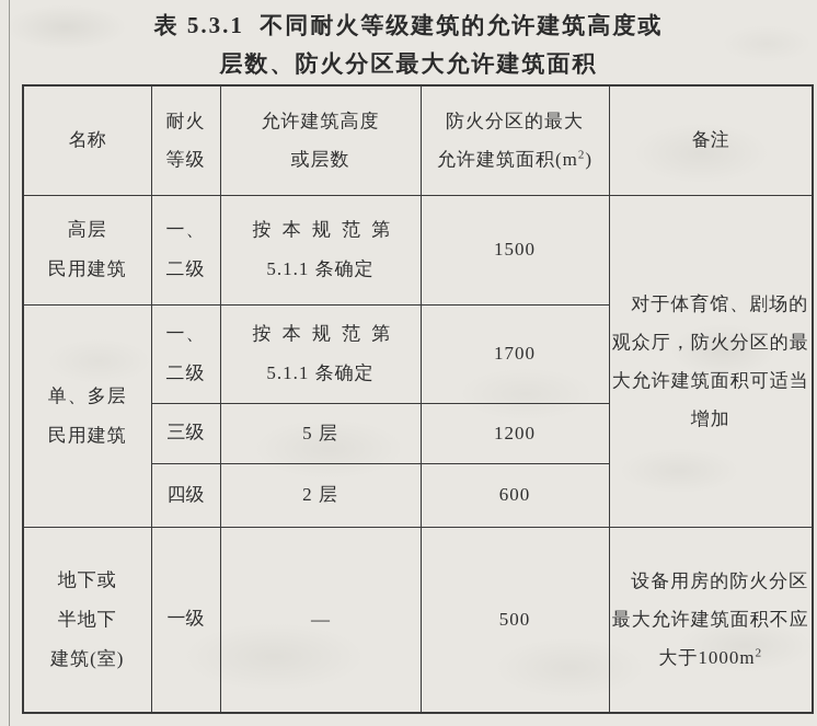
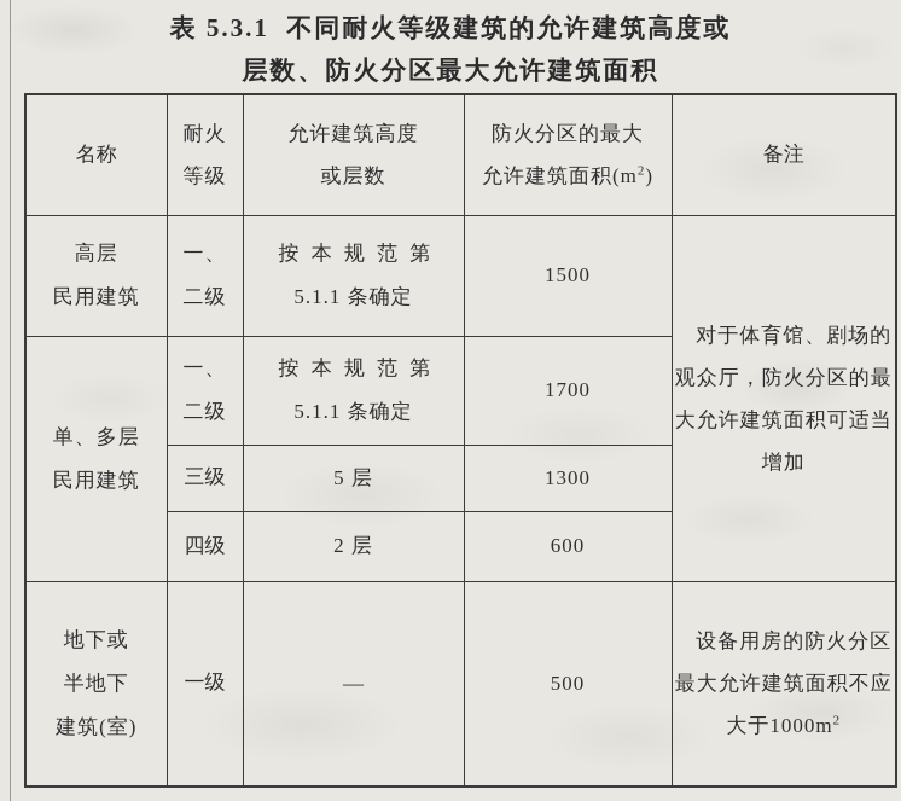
  表 5.3.1 不同耐火等级建筑的允许建筑高度或
  层数、防火分区最大允许建筑面积
  名称	耐火 等级	允许建筑高度 或层数	防火分区的最大 允许建筑面积(m2)	备注
  高层 民用建筑	一、 二级	按本规范第 5.1.1 条确定	1500	对于体育馆、剧场的观众厅，防火分区的最大允许建筑面积可适当增加
  单、多层 民用建筑	一、 二级	按本规范第 5.1.1 条确定	1700
- 三级	5 层	1200
+ 三级	5 层	1300
  四级	2 层	600
  地下或 半地下 建筑(室)	一级	—	500	设备用房的防火分区最大允许建筑面积不应大于1000m2
